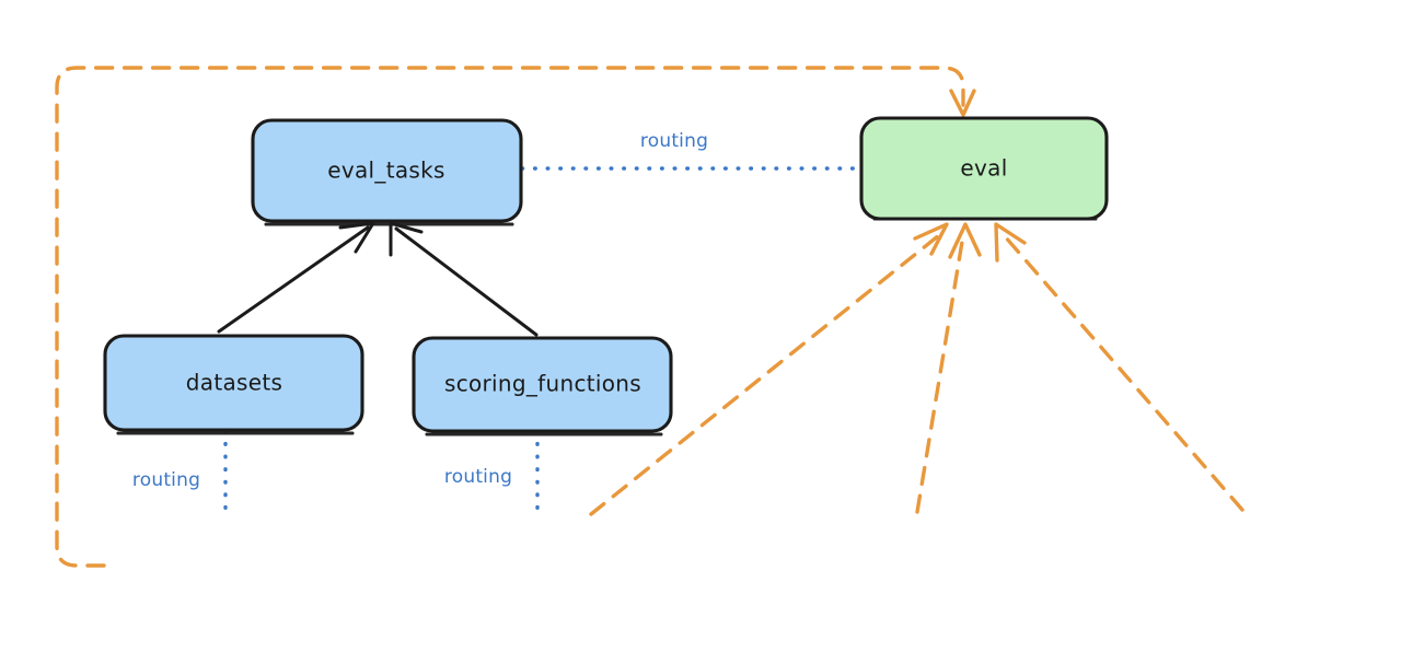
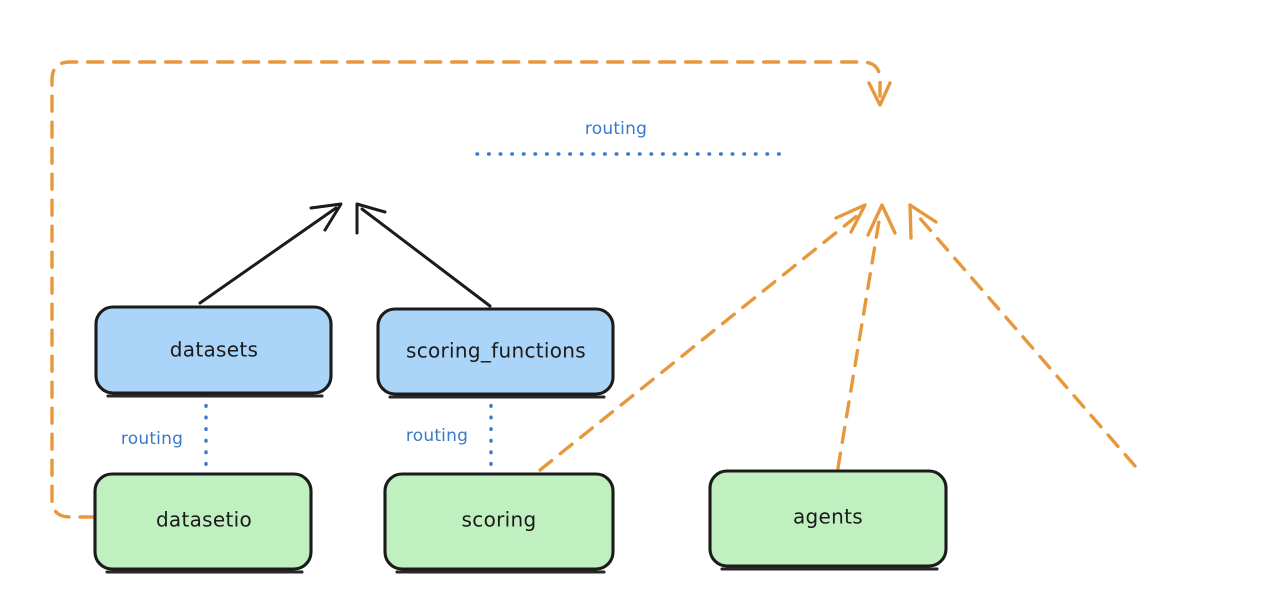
- eval_tasks
- eval
  datasets
  scoring_functions
+ datasetio
+ scoring
+ agents
  routing
  routing
  routing
